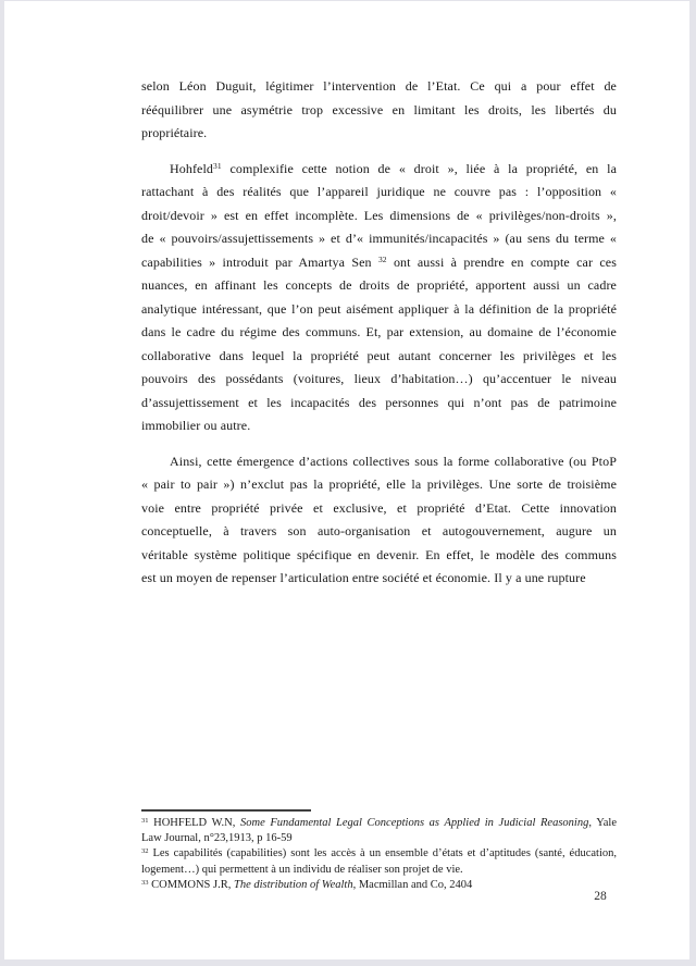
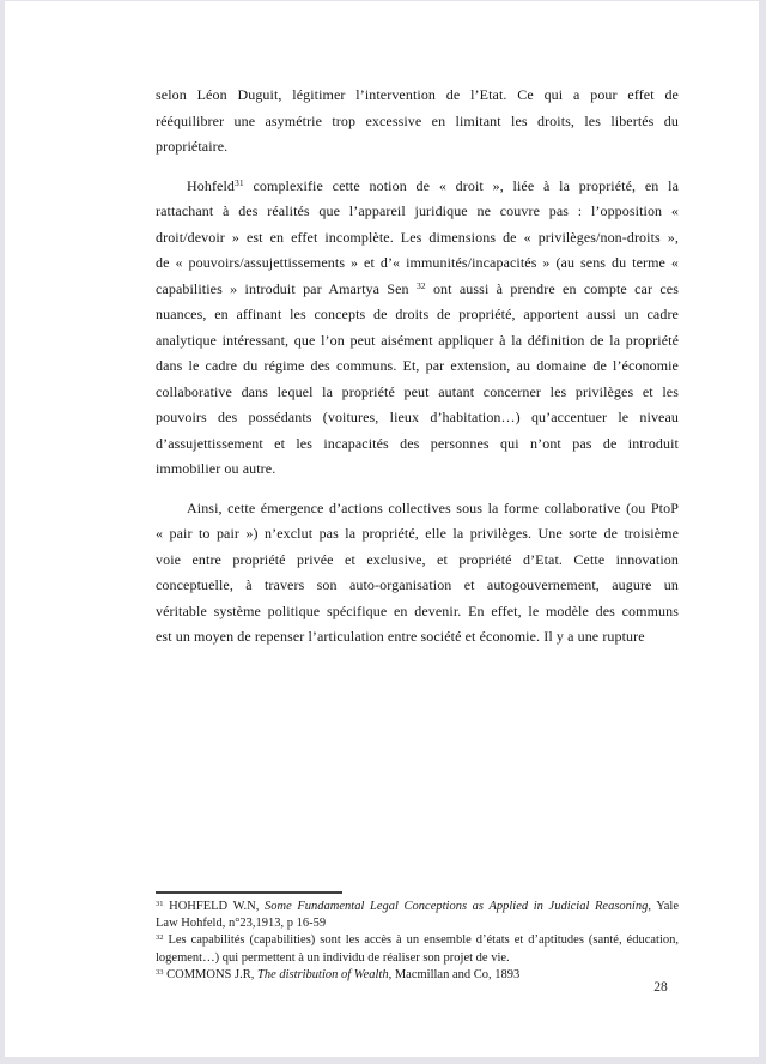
  selon Léon Duguit, légitimer l’intervention de l’Etat. Ce qui a pour effet de
  rééquilibrer une asymétrie trop excessive en limitant les droits, les libertés du
  propriétaire.
  Hohfeld31 complexifie cette notion de « droit », liée à la propriété, en la
  rattachant à des réalités que l’appareil juridique ne couvre pas : l’opposition «
  droit/devoir » est en effet incomplète. Les dimensions de « privilèges/non-droits »,
  de « pouvoirs/assujettissements » et d’« immunités/incapacités » (au sens du terme «
  capabilities » introduit par Amartya Sen 32 ont aussi à prendre en compte car ces
  nuances, en affinant les concepts de droits de propriété, apportent aussi un cadre
  analytique intéressant, que l’on peut aisément appliquer à la définition de la propriété
  dans le cadre du régime des communs. Et, par extension, au domaine de l’économie
  collaborative dans lequel la propriété peut autant concerner les privilèges et les
  pouvoirs des possédants (voitures, lieux d’habitation…) qu’accentuer le niveau
- d’assujettissement et les incapacités des personnes qui n’ont pas de patrimoine
+ d’assujettissement et les incapacités des personnes qui n’ont pas de introduit
  immobilier ou autre.
  Ainsi, cette émergence d’actions collectives sous la forme collaborative (ou PtoP
  « pair to pair ») n’exclut pas la propriété, elle la privilèges. Une sorte de troisième
  voie entre propriété privée et exclusive, et propriété d’Etat. Cette innovation
  conceptuelle, à travers son auto-organisation et autogouvernement, augure un
  véritable système politique spécifique en devenir. En effet, le modèle des communs
  est un moyen de repenser l’articulation entre société et économie. Il y a une rupture
  HOHFELD W.N, Some Fundamental Legal Conceptions as Applied in Judicial Reasoning, Yale
- Law Journal, n°23,1913, p 16-59
+ Law Hohfeld, n°23,1913, p 16-59
  Les capabilités (capabilities) sont les accès à un ensemble d’états et d’aptitudes (santé, éducation,
  logement…) qui permettent à un individu de réaliser son projet de vie.
- COMMONS J.R, The distribution of Wealth, Macmillan and Co, 2404
+ COMMONS J.R, The distribution of Wealth, Macmillan and Co, 1893
  28
